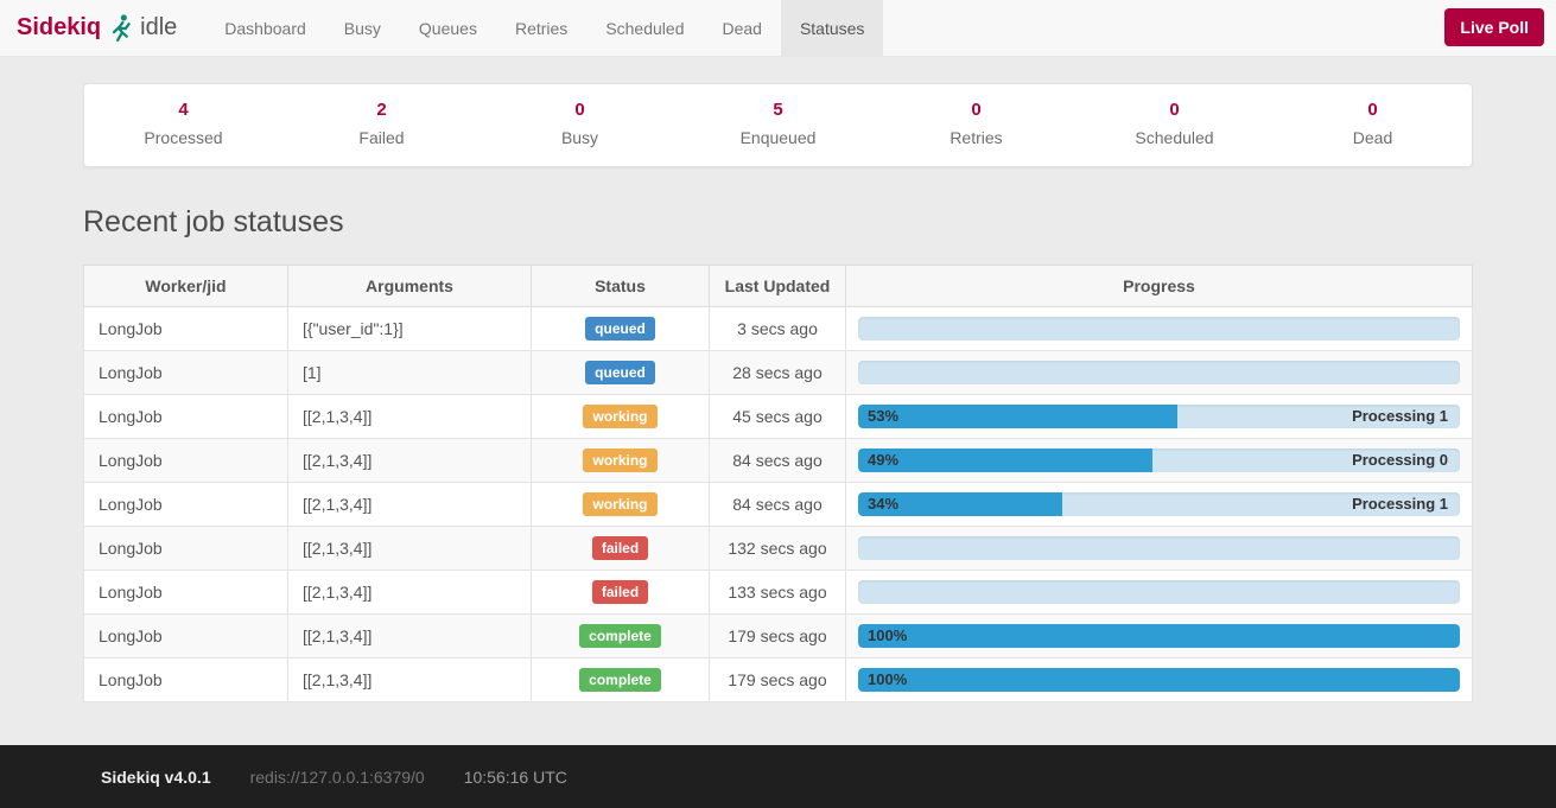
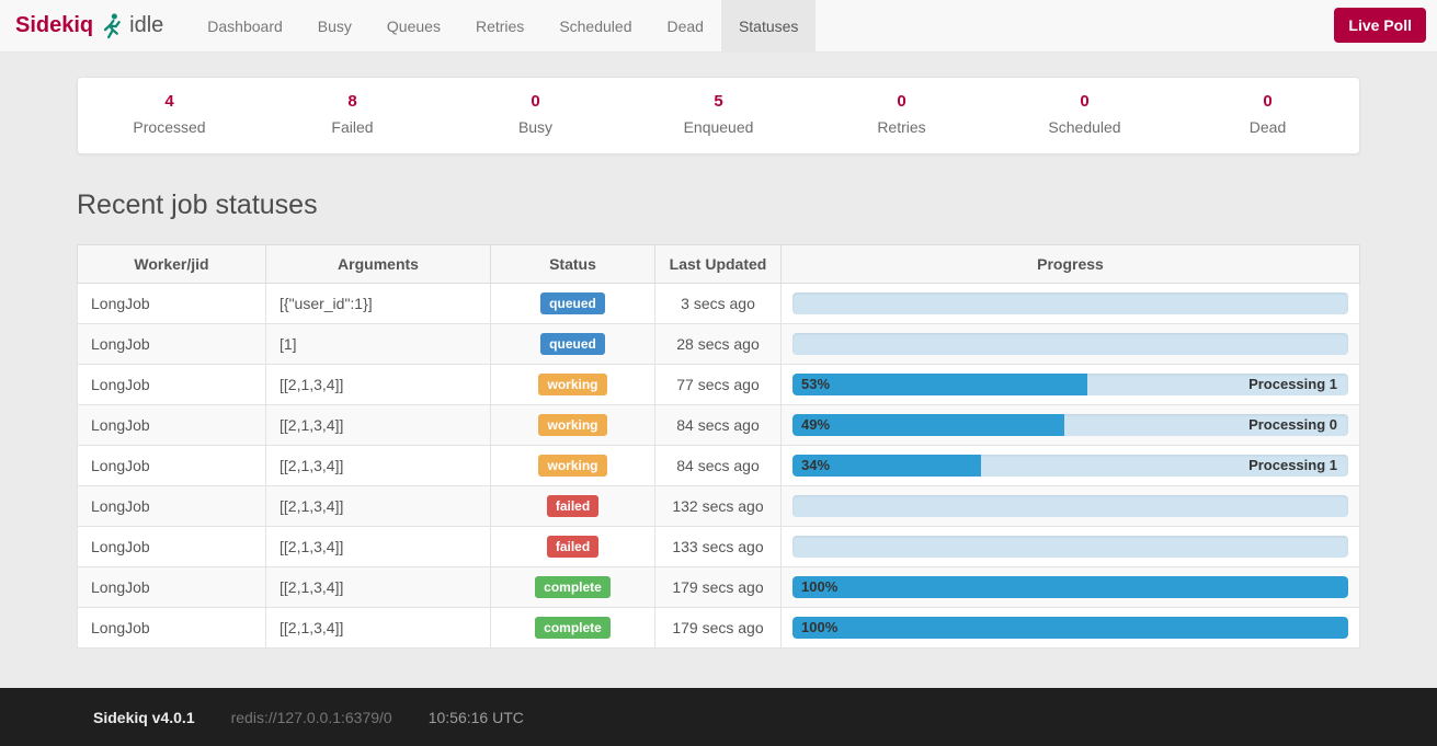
  Sidekiq
  idle
  Dashboard
  Busy
  Queues
  Retries
  Scheduled
  Dead
  Statuses
  Live Poll
  4
  Processed
- 2
+ 8
  Failed
  0
  Busy
  5
  Enqueued
  0
  Retries
  0
  Scheduled
  0
  Dead
  Recent job statuses
  Worker/jid	Arguments	Status	Last Updated	Progress
  LongJob	[{"user_id":1}]	queued	3 secs ago
  LongJob	[1]	queued	28 secs ago
- LongJob	[[2,1,3,4]]	working	45 secs ago	53% Processing 1
+ LongJob	[[2,1,3,4]]	working	77 secs ago	53% Processing 1
  LongJob	[[2,1,3,4]]	working	84 secs ago	49% Processing 0
  LongJob	[[2,1,3,4]]	working	84 secs ago	34% Processing 1
  LongJob	[[2,1,3,4]]	failed	132 secs ago
  LongJob	[[2,1,3,4]]	failed	133 secs ago
  LongJob	[[2,1,3,4]]	complete	179 secs ago	100%
  LongJob	[[2,1,3,4]]	complete	179 secs ago	100%
  Sidekiq v4.0.1
  redis://127.0.0.1:6379/0
  10:56:16 UTC
